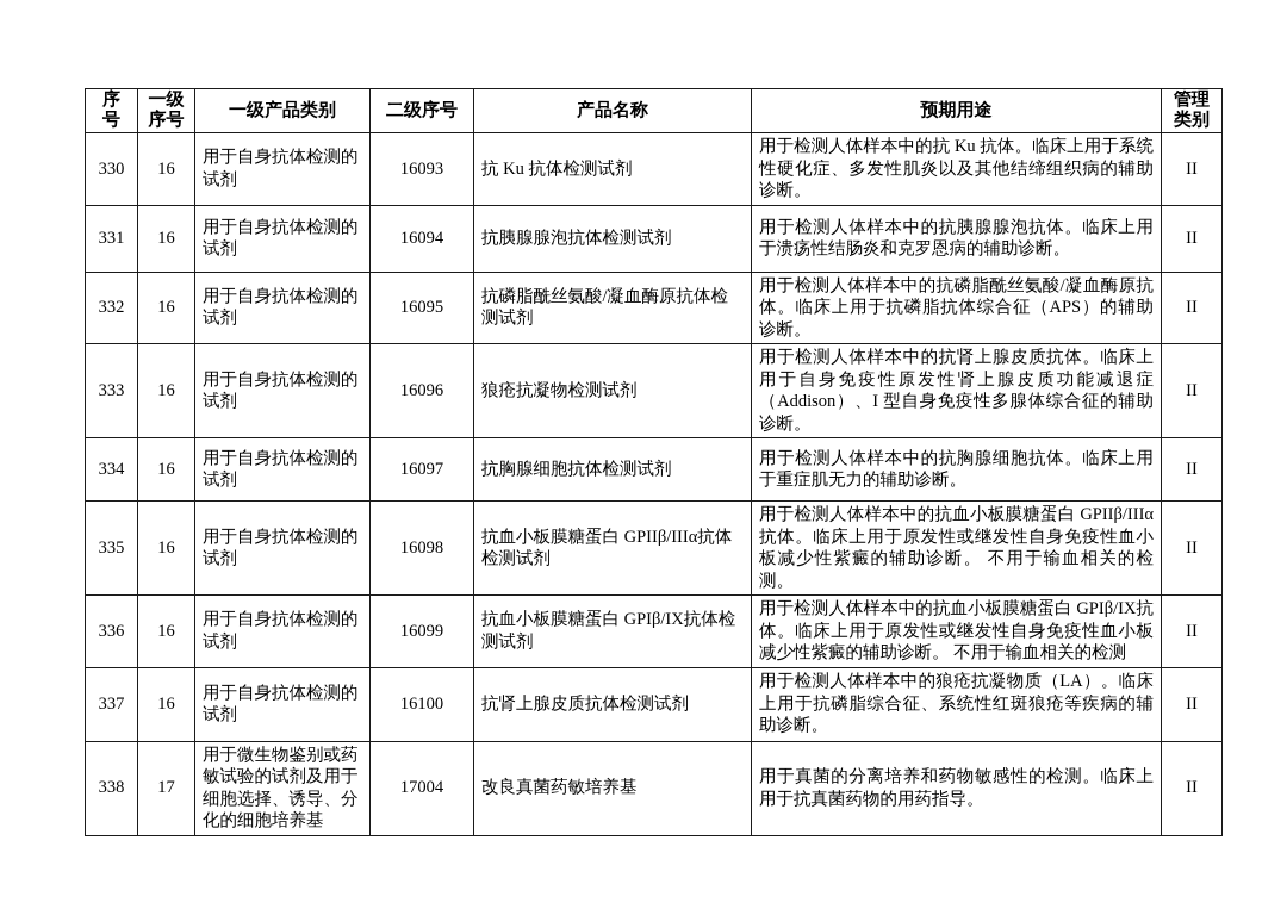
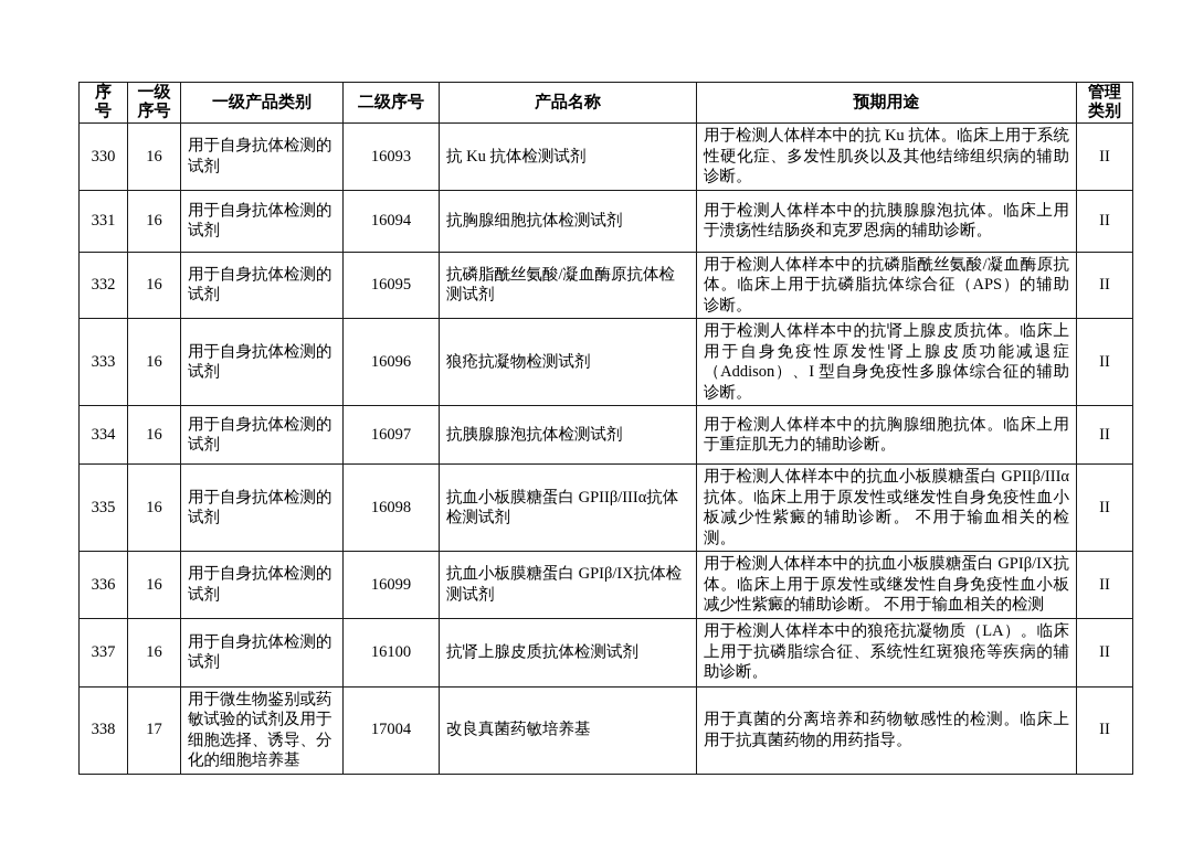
  序 号	一级 序号	一级产品类别	二级序号	产品名称	预期用途	管理 类别
  330	16	用于自身抗体检测的试剂	16093	抗 Ku 抗体检测试剂	用于检测人体样本中的抗 Ku 抗体。临床上用于系统性硬化症、多发性肌炎以及其他结缔组织病的辅助诊断。	II
- 331	16	用于自身抗体检测的试剂	16094	抗胰腺腺泡抗体检测试剂	用于检测人体样本中的抗胰腺腺泡抗体。临床上用于溃疡性结肠炎和克罗恩病的辅助诊断。	II
+ 331	16	用于自身抗体检测的试剂	16094	抗胸腺细胞抗体检测试剂	用于检测人体样本中的抗胰腺腺泡抗体。临床上用于溃疡性结肠炎和克罗恩病的辅助诊断。	II
  332	16	用于自身抗体检测的试剂	16095	抗磷脂酰丝氨酸/凝血酶原抗体检测试剂	用于检测人体样本中的抗磷脂酰丝氨酸/凝血酶原抗体。临床上用于抗磷脂抗体综合征（APS）的辅助诊断。	II
  333	16	用于自身抗体检测的试剂	16096	狼疮抗凝物检测试剂	用于检测人体样本中的抗肾上腺皮质抗体。临床上用于自身免疫性原发性肾上腺皮质功能减退症（Addison）、I 型自身免疫性多腺体综合征的辅助诊断。	II
- 334	16	用于自身抗体检测的试剂	16097	抗胸腺细胞抗体检测试剂	用于检测人体样本中的抗胸腺细胞抗体。临床上用于重症肌无力的辅助诊断。	II
+ 334	16	用于自身抗体检测的试剂	16097	抗胰腺腺泡抗体检测试剂	用于检测人体样本中的抗胸腺细胞抗体。临床上用于重症肌无力的辅助诊断。	II
  335	16	用于自身抗体检测的试剂	16098	抗血小板膜糖蛋白 GPIIβ/IIIα抗体检测试剂	用于检测人体样本中的抗血小板膜糖蛋白 GPIIβ/IIIα抗体。临床上用于原发性或继发性自身免疫性血小板减少性紫癜的辅助诊断。 不用于输血相关的检测。	II
  336	16	用于自身抗体检测的试剂	16099	抗血小板膜糖蛋白 GPIβ/IX抗体检测试剂	用于检测人体样本中的抗血小板膜糖蛋白 GPIβ/IX抗体。临床上用于原发性或继发性自身免疫性血小板减少性紫癜的辅助诊断。 不用于输血相关的检测	II
  337	16	用于自身抗体检测的试剂	16100	抗肾上腺皮质抗体检测试剂	用于检测人体样本中的狼疮抗凝物质（LA）。临床上用于抗磷脂综合征、系统性红斑狼疮等疾病的辅助诊断。	II
  338	17	用于微生物鉴别或药敏试验的试剂及用于细胞选择、诱导、分化的细胞培养基	17004	改良真菌药敏培养基	用于真菌的分离培养和药物敏感性的检测。临床上用于抗真菌药物的用药指导。	II
